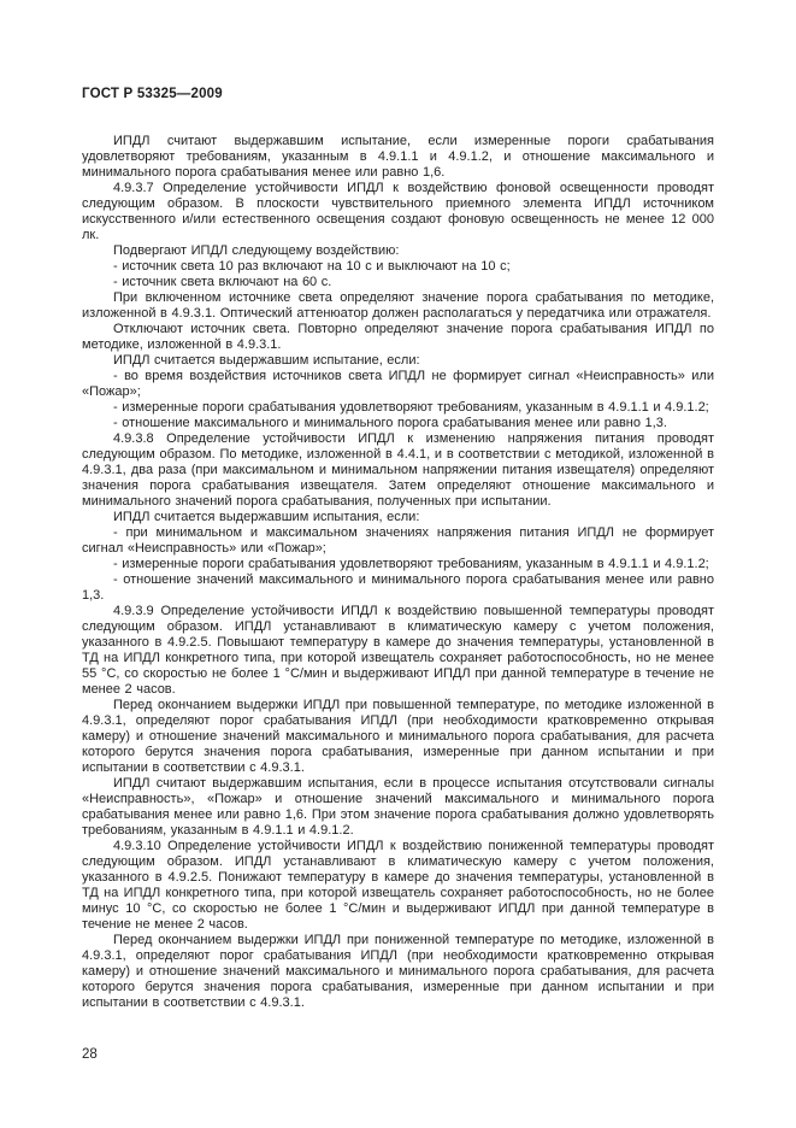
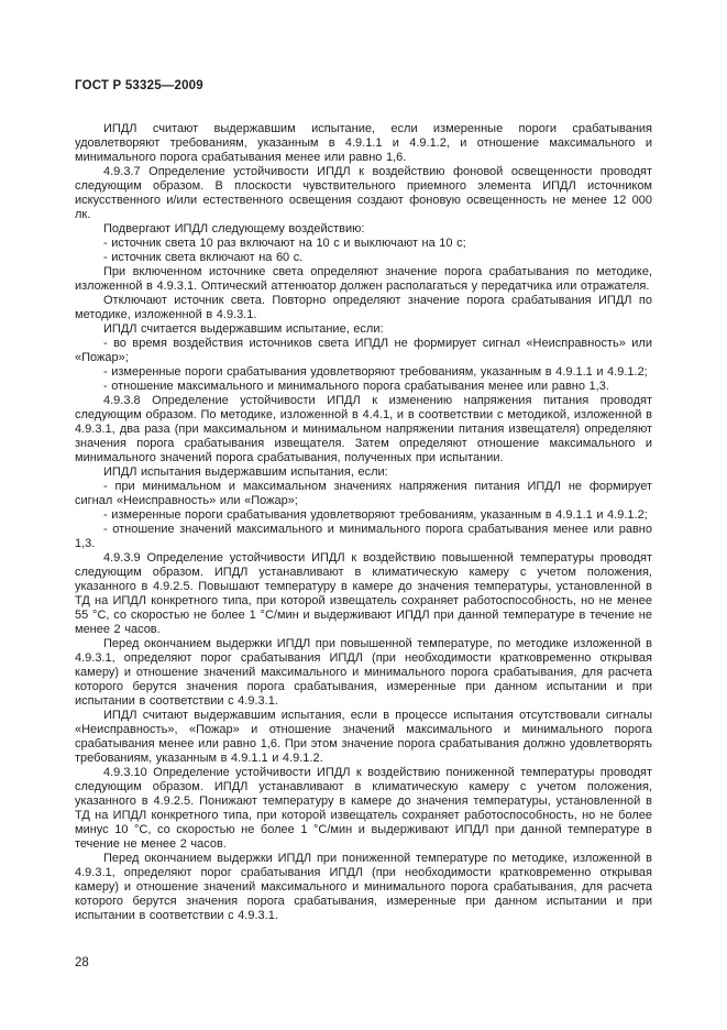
  ГОСТ Р 53325—2009
  ИПДЛ считают выдержавшим испытание, если измеренные пороги срабатывания удовлетворяют требованиям, указанным в 4.9.1.1 и 4.9.1.2, и отношение максимального и минимального порога срабатывания менее или равно 1,6.
  4.9.3.7 Определение устойчивости ИПДЛ к воздействию фоновой освещенности проводят следующим образом. В плоскости чувствительного приемного элемента ИПДЛ источником искусственного и/или естественного освещения создают фоновую освещенность не менее 12 000 лк.
  Подвергают ИПДЛ следующему воздействию:
  - источник света 10 раз включают на 10 с и выключают на 10 с;
  - источник света включают на 60 с.
  При включенном источнике света определяют значение порога срабатывания по методике, изложенной в 4.9.3.1. Оптический аттенюатор должен располагаться у передатчика или отражателя.
  Отключают источник света. Повторно определяют значение порога срабатывания ИПДЛ по методике, изложенной в 4.9.3.1.
  ИПДЛ считается выдержавшим испытание, если:
  - во время воздействия источников света ИПДЛ не формирует сигнал «Неисправность» или «Пожар»;
  - измеренные пороги срабатывания удовлетворяют требованиям, указанным в 4.9.1.1 и 4.9.1.2;
  - отношение максимального и минимального порога срабатывания менее или равно 1,3.
  4.9.3.8 Определение устойчивости ИПДЛ к изменению напряжения питания проводят следующим образом. По методике, изложенной в 4.4.1, и в соответствии с методикой, изложенной в 4.9.3.1, два раза (при максимальном и минимальном напряжении питания извещателя) определяют значения порога срабатывания извещателя. Затем определяют отношение максимального и минимального значений порога срабатывания, полученных при испытании.
- ИПДЛ считается выдержавшим испытания, если:
+ ИПДЛ испытания выдержавшим испытания, если:
  - при минимальном и максимальном значениях напряжения питания ИПДЛ не формирует сигнал «Неисправность» или «Пожар»;
  - измеренные пороги срабатывания удовлетворяют требованиям, указанным в 4.9.1.1 и 4.9.1.2;
  - отношение значений максимального и минимального порога срабатывания менее или равно 1,3.
  4.9.3.9 Определение устойчивости ИПДЛ к воздействию повышенной температуры проводят следующим образом. ИПДЛ устанавливают в климатическую камеру с учетом положения, указанного в 4.9.2.5. Повышают температуру в камере до значения температуры, установленной в ТД на ИПДЛ конкретного типа, при которой извещатель сохраняет работоспособность, но не менее 55 °С, со скоростью не более 1 °С/мин и выдерживают ИПДЛ при данной температуре в течение не менее 2 часов.
  Перед окончанием выдержки ИПДЛ при повышенной температуре, по методике изложенной в 4.9.3.1, определяют порог срабатывания ИПДЛ (при необходимости кратковременно открывая камеру) и отношение значений максимального и минимального порога срабатывания, для расчета которого берутся значения порога срабатывания, измеренные при данном испытании и при испытании в соответствии с 4.9.3.1.
  ИПДЛ считают выдержавшим испытания, если в процессе испытания отсутствовали сигналы «Неисправность», «Пожар» и отношение значений максимального и минимального порога срабатывания менее или равно 1,6. При этом значение порога срабатывания должно удовлетворять требованиям, указанным в 4.9.1.1 и 4.9.1.2.
  4.9.3.10 Определение устойчивости ИПДЛ к воздействию пониженной температуры проводят следующим образом. ИПДЛ устанавливают в климатическую камеру с учетом положения, указанного в 4.9.2.5. Понижают температуру в камере до значения температуры, установленной в ТД на ИПДЛ конкретного типа, при которой извещатель сохраняет работоспособность, но не более минус 10 °С, со скоростью не более 1 °С/мин и выдерживают ИПДЛ при данной температуре в течение не менее 2 часов.
  Перед окончанием выдержки ИПДЛ при пониженной температуре по методике, изложенной в 4.9.3.1, определяют порог срабатывания ИПДЛ (при необходимости кратковременно открывая камеру) и отношение значений максимального и минимального порога срабатывания, для расчета которого берутся значения порога срабатывания, измеренные при данном испытании и при испытании в соответствии с 4.9.3.1.
  28
